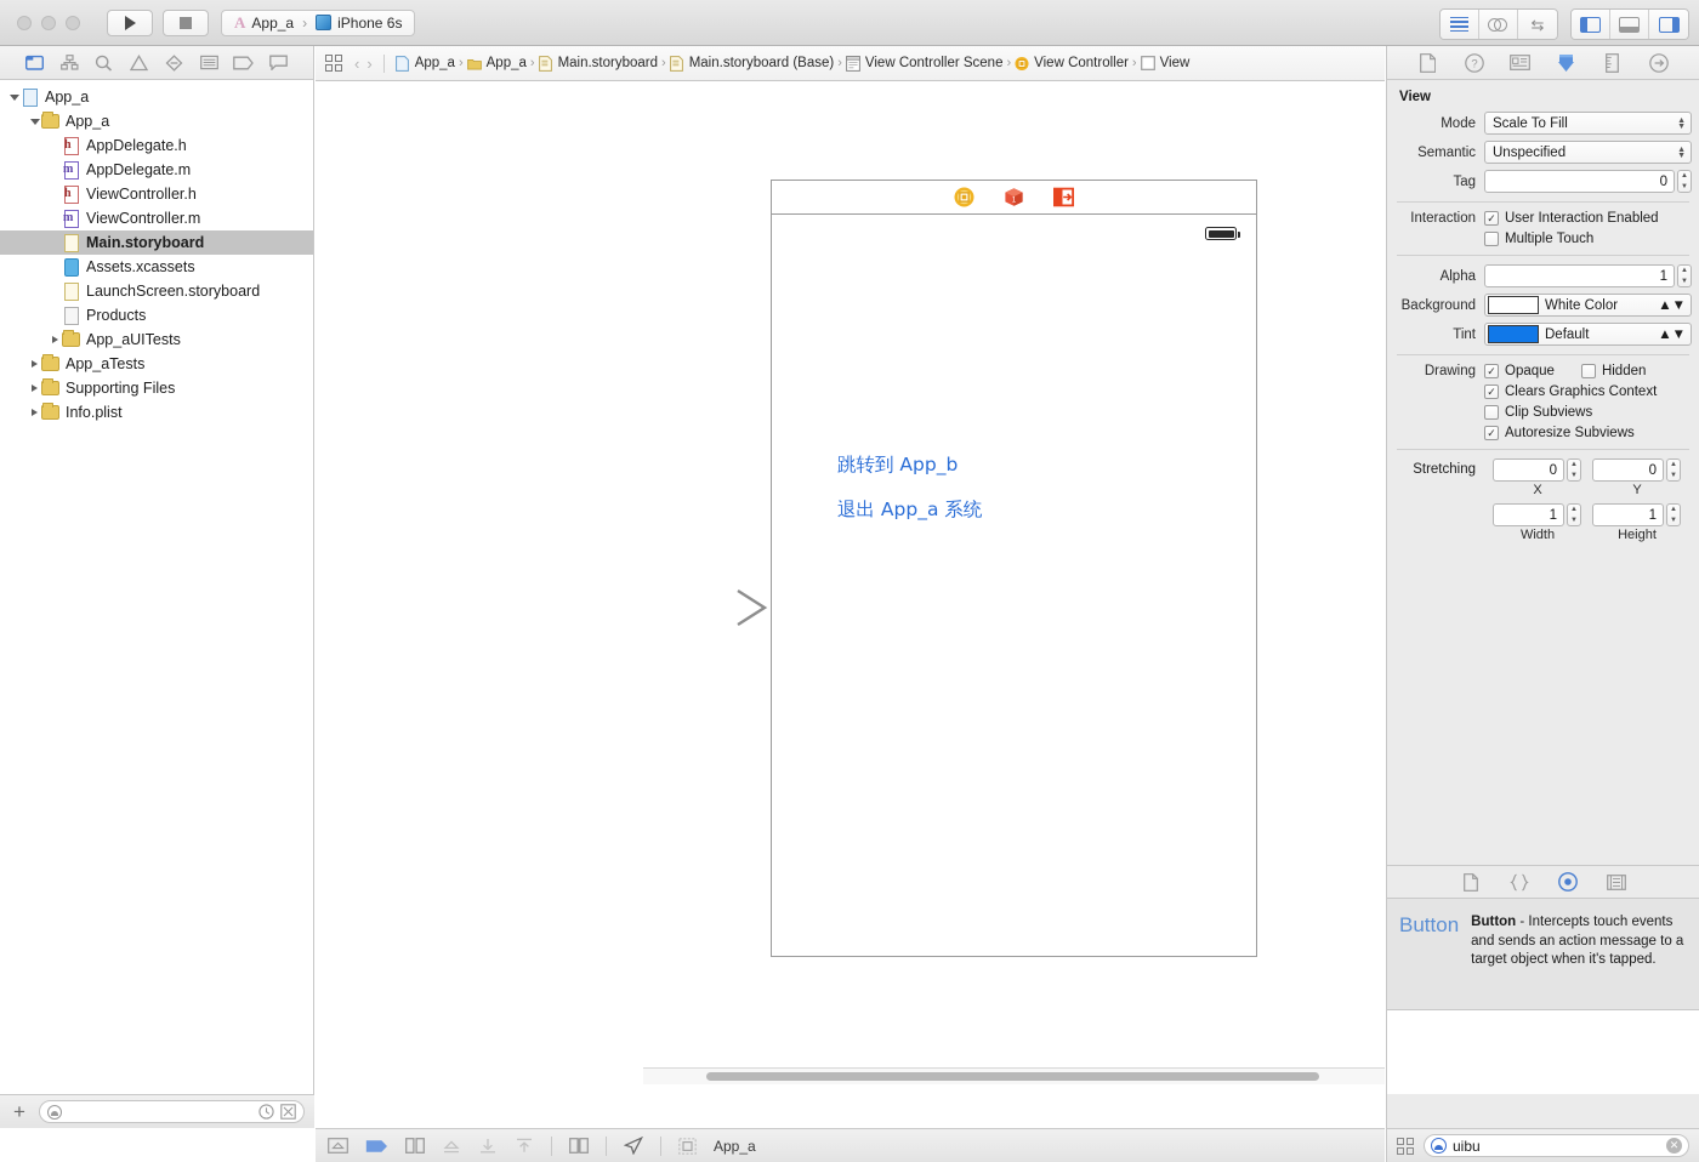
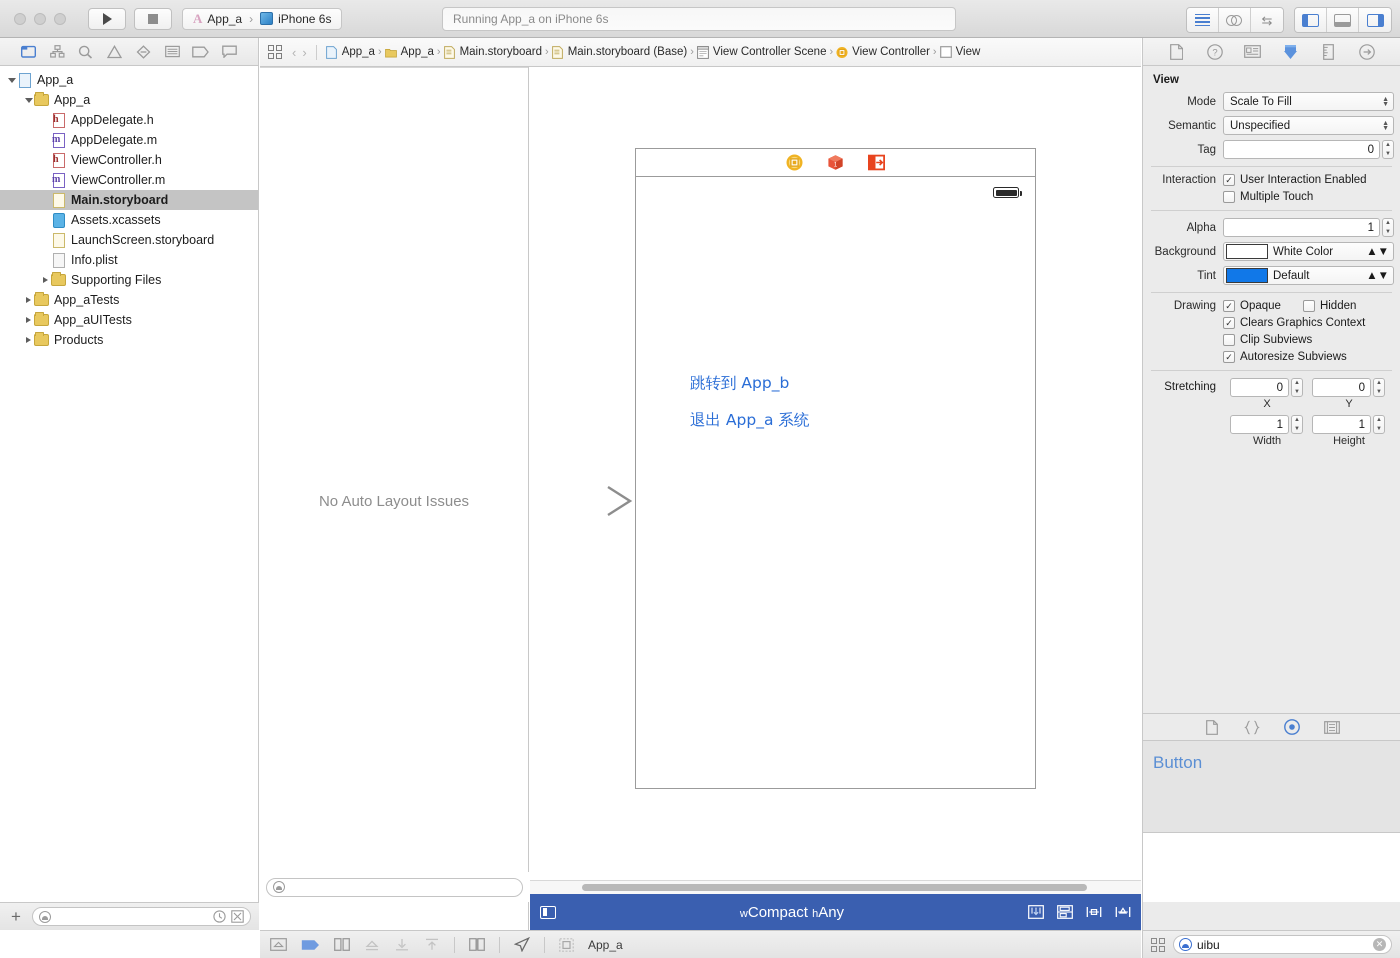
  A
  App_a
  ›
  iPhone 6s
+ Running App_a on iPhone 6s
  ⇆
  App_a
  App_a
  h
  AppDelegate.h
  m
  AppDelegate.m
  h
  ViewController.h
  m
  ViewController.m
  Main.storyboard
  Assets.xcassets
  LaunchScreen.storyboard
- Products
+ Info.plist
- App_aUITests
+ Supporting Files
  App_aTests
- Supporting Files
+ App_aUITests
- Info.plist
+ Products
  +
  ‹
  ›
  App_a
  ›
  App_a
  ›
  Main.storyboard
  ›
  Main.storyboard (Base)
  ›
  View Controller Scene
  ›
  View Controller
  ›
  View
+ No Auto Layout Issues
  跳转到 App_b
  退出 App_a 系统
+ wCompact hAny
  ?
  View
  Mode
  Scale To Fill
  Semantic
  Unspecified
  Tag
  0
  Interaction
  ✓
  User Interaction Enabled
  Multiple Touch
  Alpha
  1
  Background
  White Color
  ▲▼
  Tint
  Default
  ▲▼
  Drawing
  ✓
  Opaque
  Hidden
  ✓
  Clears Graphics Context
  Clip Subviews
  ✓
  Autoresize Subviews
  Stretching
  0
  X
  0
  Y
  1
  Width
  1
  Height
  Button
- Button - Intercepts touch events and sends an action message to a target object when it's tapped.
  App_a
  uibu
  ✕
